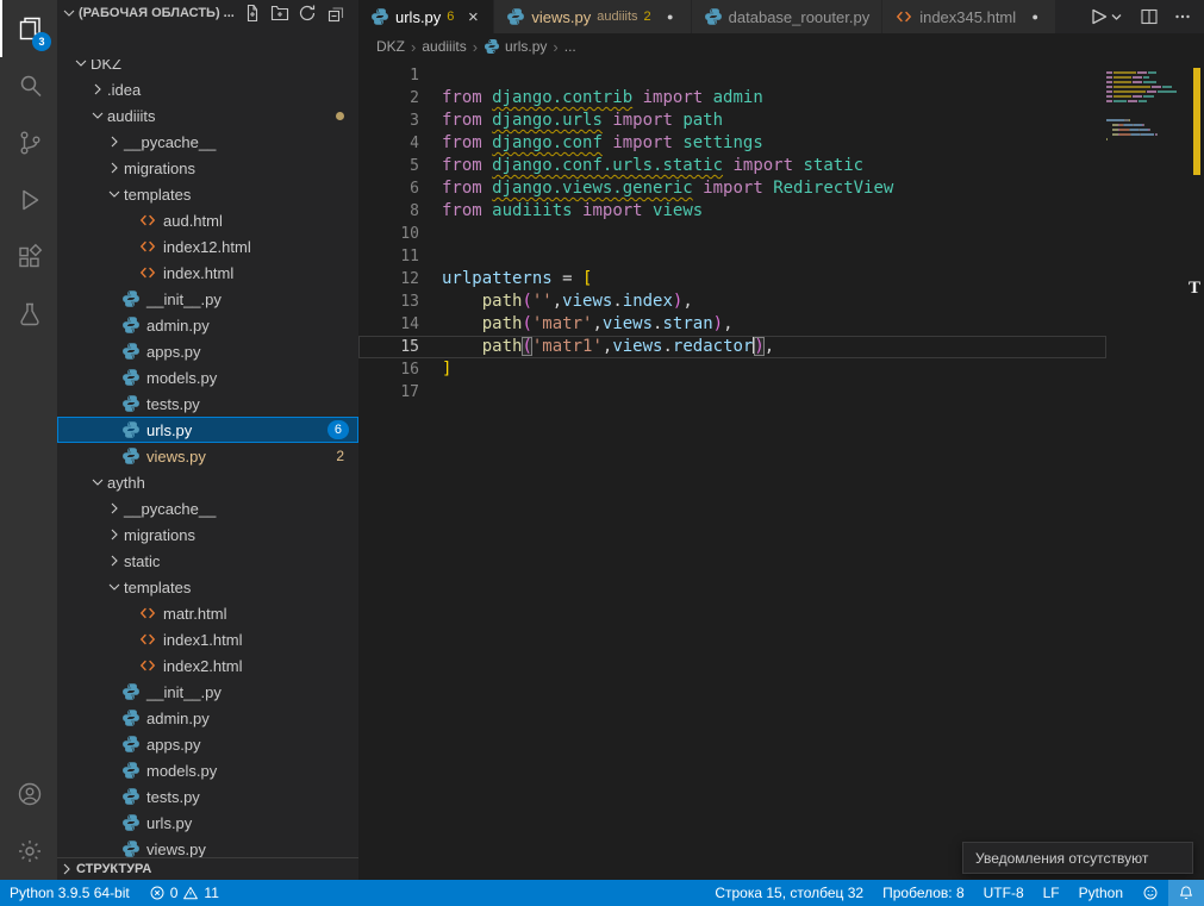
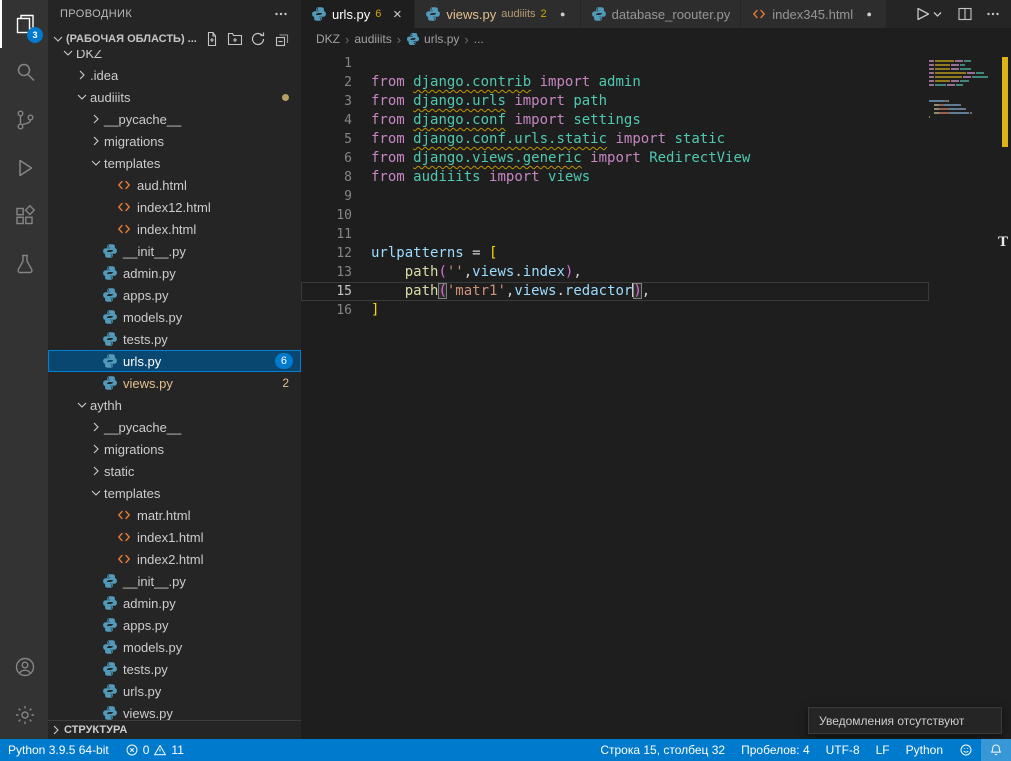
  3
+ ПРОВОДНИК
  (РАБОЧАЯ ОБЛАСТЬ) ...
  DKZ
  .idea
  audiiits
  __pycache__
  migrations
  templates
  aud.html
  index12.html
  index.html
  __init__.py
  admin.py
  apps.py
  models.py
  tests.py
  urls.py
  6
  views.py
  2
  aythh
  __pycache__
  migrations
  static
  templates
  matr.html
  index1.html
  index2.html
  __init__.py
  admin.py
  apps.py
  models.py
  tests.py
  urls.py
  views.py
  СТРУКТУРА
  urls.py
  6
  ×
  views.py
  audiiits
  2
  ●
  database_roouter.py
  index345.html
  ●
  DKZ
  ›
  audiiits
  ›
  urls.py
  ›
  ...
  1
  2
  from django.contrib import admin
  3
  from django.urls import path
  4
  from django.conf import settings
  5
  from django.conf.urls.static import static
  6
  from django.views.generic import RedirectView
  8
  from audiiits import views
+ 9
  10
  11
  12
  urlpatterns = [
  13
  path('',views.index),
- 14
- path('matr',views.stran),
  15
  path('matr1',views.redactor),
  16
  ]
- 17
  T
  Уведомления отсутствуют
  Python 3.9.5 64-bit
  0
  11
  Строка 15, столбец 32
- Пробелов: 8
+ Пробелов: 4
  UTF-8
  LF
  Python
